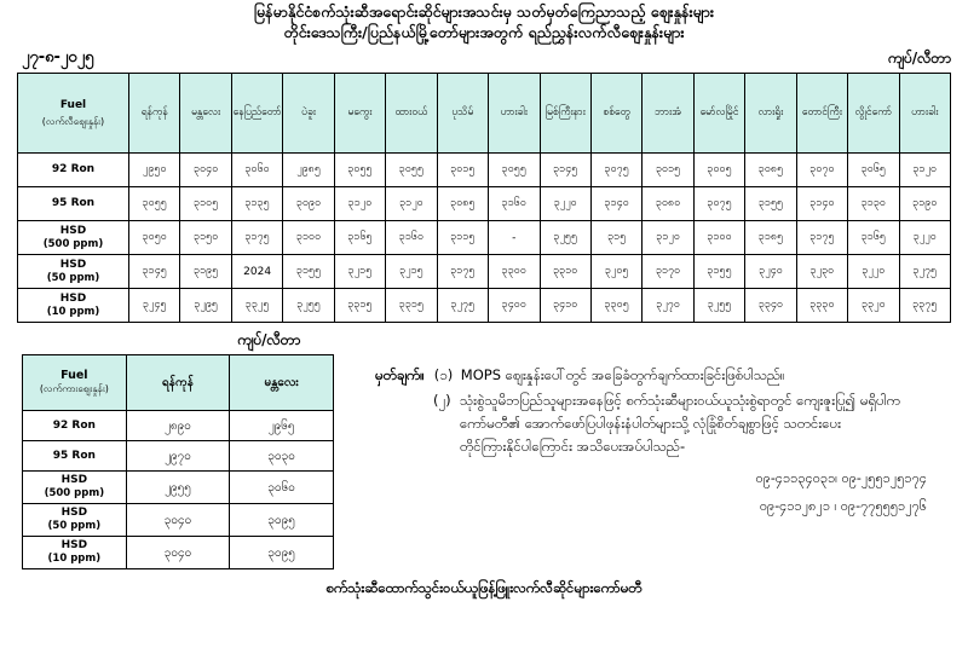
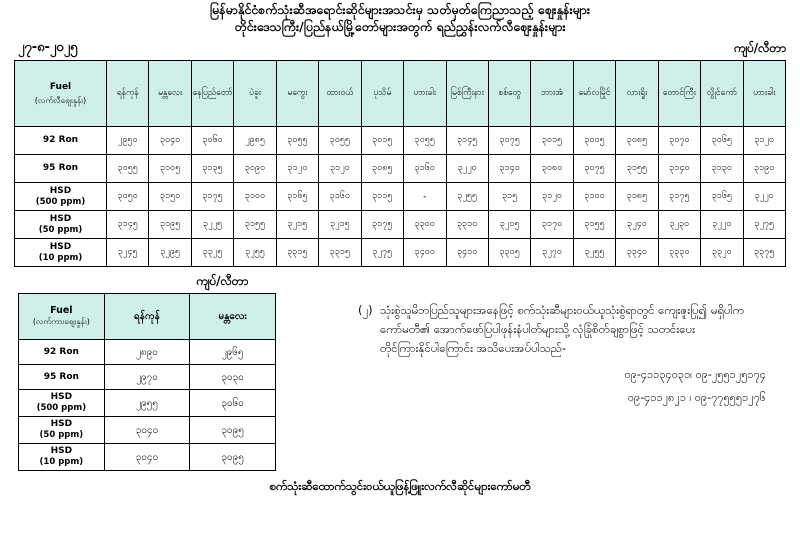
  မြန်မာနိုင်ငံစက်သုံးဆီအရောင်းဆိုင်များအသင်းမှ သတ်မှတ်ကြေညာသည့် ဈေးနှုန်းများ
  တိုင်းဒေသကြီး/ပြည်နယ်မြို့တော်များအတွက် ရည်ညွှန်းလက်လီဈေးနှုန်းများ
  ၂၇-၈-၂၀၂၅
  ကျပ်/လီတာ
  Fuel (လက်လီဈေးနှုန်း)	ရန်ကုန်	မန္တလေး	နေပြည်တော်	ပဲခူး	မကွေး	ထားဝယ်	ပုသိမ်	ဟားခါး	မြစ်ကြီးနား	စစ်တွေ	ဘားအံ	မော်လမြိုင်	လားရှိုး	တောင်ကြီး	လွိုင်ကော်	ဟားခါး
  92 Ron	၂၉၅၀	၃၀၄၀	၃၀၆၀	၂၉၈၅	၃၀၅၅	၃၀၅၅	၃၀၁၅	၃၀၅၅	၃၁၄၅	၃၀၇၅	၃၀၁၅	၃၀၀၅	၃၀၈၅	၃၀၇၀	၃၀၆၅	၃၁၂၀
  95 Ron	၃၀၅၅	၃၁၀၅	၃၁၃၅	၃၀၉၀	၃၁၂၀	၃၁၂၀	၃၀၈၅	၃၁၆၀	၃၂၂၀	၃၁၄၀	၃၀၈၀	၃၀၇၅	၃၁၅၅	၃၁၄၀	၃၁၃၀	၃၁၉၀
  HSD (500 ppm)	၃၀၅၀	၃၁၅၀	၃၁၇၅	၃၁၀၀	၃၁၆၅	၃၁၆၀	၃၁၁၅	-	၃၂၅၅	၃၁၅	၃၁၂၀	၃၁၀၀	၃၁၈၅	၃၁၇၅	၃၁၆၅	၃၂၂၀
- HSD (50 ppm)	၃၁၄၅	၃၁၉၅	2024	၃၁၅၅	၃၂၁၅	၃၂၁၅	၃၁၇၅	၃၃၀၀	၃၃၁၀	၃၂၀၅	၃၁၇၀	၃၁၅၅	၃၂၄၀	၃၂၃၀	၃၂၂၀	၃၂၇၅
+ HSD (50 ppm)	၃၁၄၅	၃၁၉၅	၃၂၂၅	၃၁၅၅	၃၂၁၅	၃၂၁၅	၃၁၇၅	၃၃၀၀	၃၃၁၀	၃၂၀၅	၃၁၇၀	၃၁၅၅	၃၂၄၀	၃၂၃၀	၃၂၂၀	၃၂၇၅
  HSD (10 ppm)	၃၂၄၅	၃၂၉၅	၃၃၂၅	၃၂၅၅	၃၃၁၅	၃၃၁၅	၃၂၇၅	၃၄၀၀	၃၄၁၀	၃၃၀၅	၃၂၇၀	၃၂၅၅	၃၃၄၀	၃၃၃၀	၃၃၂၀	၃၃၇၅
  ကျပ်/လီတာ
  Fuel (လက်ကားဈေးနှုန်း)	ရန်ကုန်	မန္တလေး
  92 Ron	၂၈၉၀	၂၉၆၅
  95 Ron	၂၉၇၀	၃၀၃၀
  HSD (500 ppm)	၂၉၅၅	၃၀၆၀
  HSD (50 ppm)	၃၀၄၀	၃၀၉၅
  HSD (10 ppm)	၃၀၄၀	၃၀၉၅
- မှတ်ချက်။
- (၁)
- MOPS ဈေးနှုန်းပေါ်တွင် အခြေခံတွက်ချက်ထားခြင်းဖြစ်ပါသည်။
  (၂)
  သုံးစွဲသူမိဘပြည်သူများအနေဖြင့် စက်သုံးဆီများဝယ်ယူသုံးစွဲရာတွင် ကျေးဇူးပြု၍ မရှိပါက
  ကော်မတီ၏ အောက်ဖော်ပြပါဖုန်းနံပါတ်များသို့ လုံခြုံစိတ်ချစွာဖြင့် သတင်းပေး
  တိုင်ကြားနိုင်ပါကြောင်း အသိပေးအပ်ပါသည်-
  ၀၉-၄၁၁၃၄၀၃၁၊ ၀၉-၂၅၅၁၂၅၁၇၄
  ၀၉-၄၁၁၂၈၂၁ ၊ ၀၉-၇၇၅၅၅၁၂၇၆
  စက်သုံးဆီထောက်သွင်းဝယ်ယူဖြန့်ဖြူးလက်လီဆိုင်များကော်မတီ
